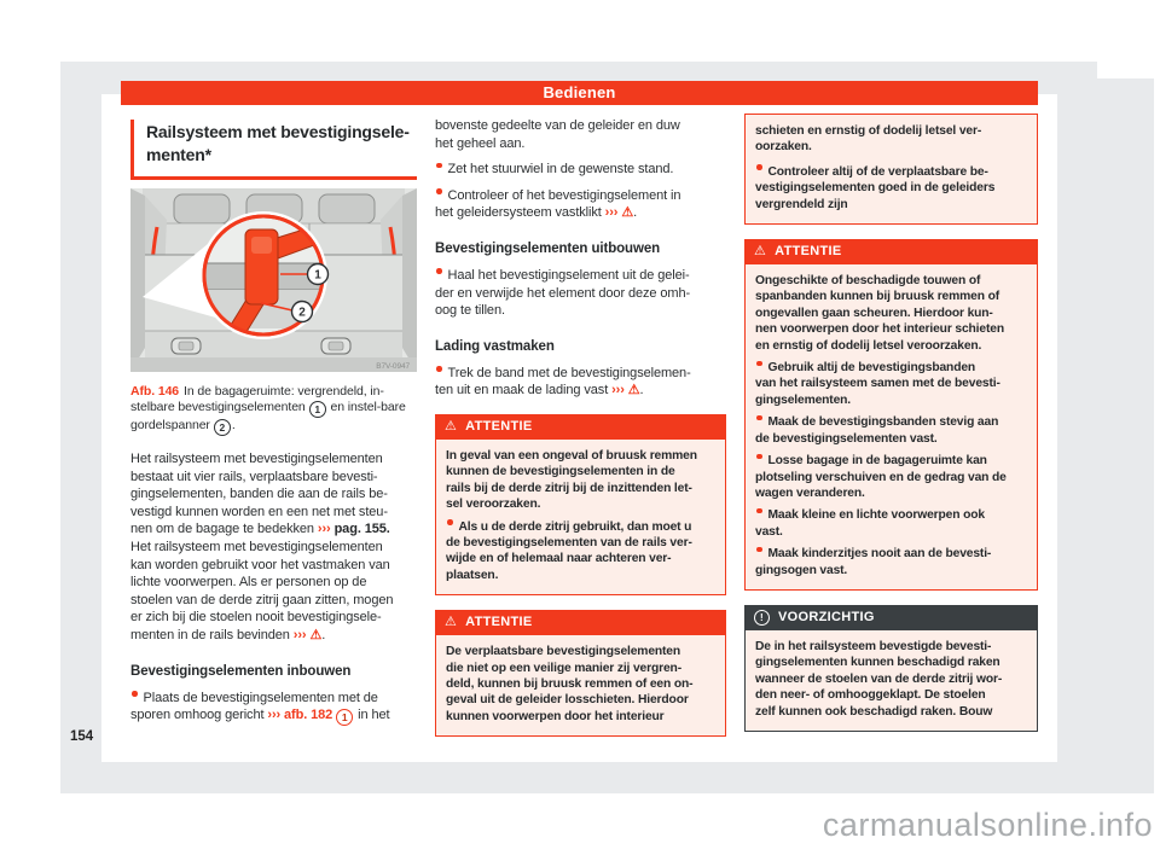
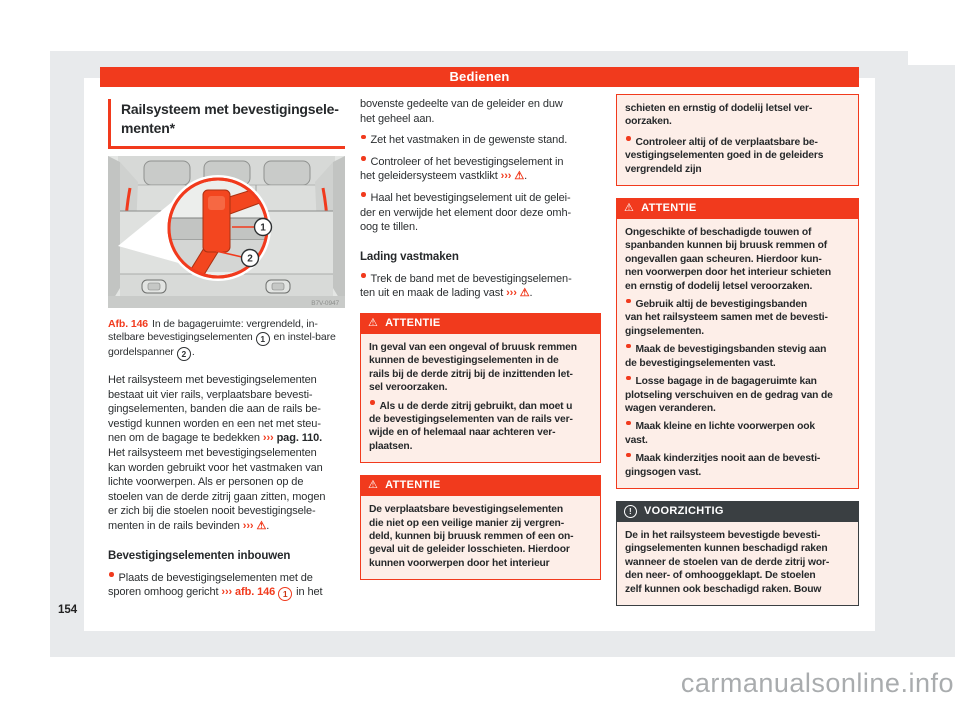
  Bedienen
  Railsysteem met bevestigingsele-
  menten*
  1
  2
  Afb. 146 In de bagageruimte: vergrendeld, in-stelbare bevestigingselementen 1 en instel-bare gordelspanner 2 .
  Het railsysteem met bevestigingselementen
  bestaat uit vier rails, verplaatsbare bevesti-
  gingselementen, banden die aan de rails be-
  vestigd kunnen worden en een net met steu-
- nen om de bagage te bedekken ››› pag. 155.
+ nen om de bagage te bedekken ››› pag. 110.
  Het railsysteem met bevestigingselementen
  kan worden gebruikt voor het vastmaken van
  lichte voorwerpen. Als er personen op de
  stoelen van de derde zitrij gaan zitten, mogen
  er zich bij die stoelen nooit bevestigingsele-
  menten in de rails bevinden ››› ⚠.
  Bevestigingselementen inbouwen
  Plaats de bevestigingselementen met de
- sporen omhoog gericht ››› afb. 182 1 in het
+ sporen omhoog gericht ››› afb. 146 1 in het
  bovenste gedeelte van de geleider en duw
  het geheel aan.
- Zet het stuurwiel in de gewenste stand.
+ Zet het vastmaken in de gewenste stand.
  Controleer of het bevestigingselement in
  het geleidersysteem vastklikt ››› ⚠.
- Bevestigingselementen uitbouwen
  Haal het bevestigingselement uit de gelei-
  der en verwijde het element door deze omh-
  oog te tillen.
  Lading vastmaken
  Trek de band met de bevestigingselemen-
  ten uit en maak de lading vast ››› ⚠.
  ⚠
  ATTENTIE
  In geval van een ongeval of bruusk remmen
  kunnen de bevestigingselementen in de
  rails bij de derde zitrij bij de inzittenden let-
  sel veroorzaken.
  Als u de derde zitrij gebruikt, dan moet u
  de bevestigingselementen van de rails ver-
  wijde en of helemaal naar achteren ver-
  plaatsen.
  ⚠
  ATTENTIE
  De verplaatsbare bevestigingselementen
  die niet op een veilige manier zij vergren-
  deld, kunnen bij bruusk remmen of een on-
  geval uit de geleider losschieten. Hierdoor
  kunnen voorwerpen door het interieur
  schieten en ernstig of dodelij letsel ver-
  oorzaken.
  Controleer altij of de verplaatsbare be-
  vestigingselementen goed in de geleiders
  vergrendeld zijn
  ⚠
  ATTENTIE
  Ongeschikte of beschadigde touwen of
  spanbanden kunnen bij bruusk remmen of
  ongevallen gaan scheuren. Hierdoor kun-
  nen voorwerpen door het interieur schieten
  en ernstig of dodelij letsel veroorzaken.
  Gebruik altij de bevestigingsbanden
  van het railsysteem samen met de bevesti-
  gingselementen.
  Maak de bevestigingsbanden stevig aan
  de bevestigingselementen vast.
  Losse bagage in de bagageruimte kan
  plotseling verschuiven en de gedrag van de
  wagen veranderen.
  Maak kleine en lichte voorwerpen ook
  vast.
  Maak kinderzitjes nooit aan de bevesti-
  gingsogen vast.
  !
  VOORZICHTIG
  De in het railsysteem bevestigde bevesti-
  gingselementen kunnen beschadigd raken
  wanneer de stoelen van de derde zitrij wor-
  den neer- of omhooggeklapt. De stoelen
  zelf kunnen ook beschadigd raken. Bouw
  154
  carmanualsonline.info
